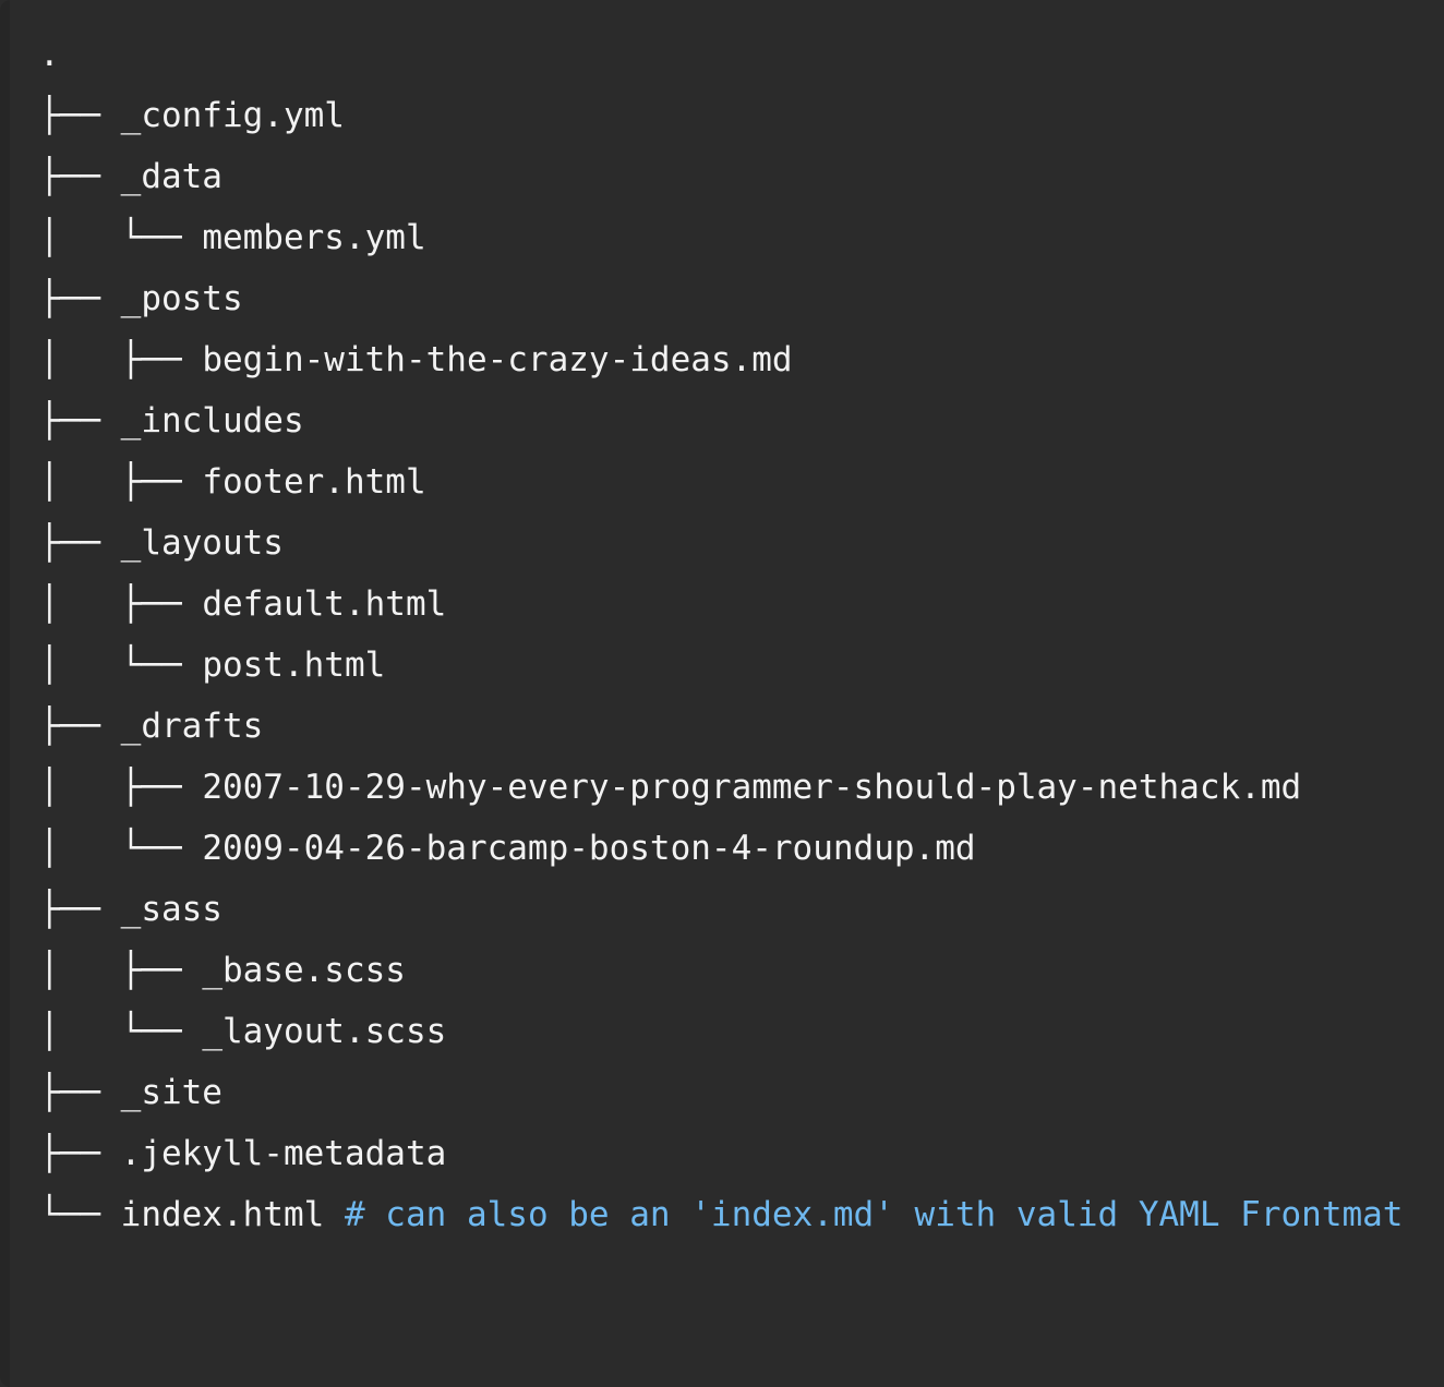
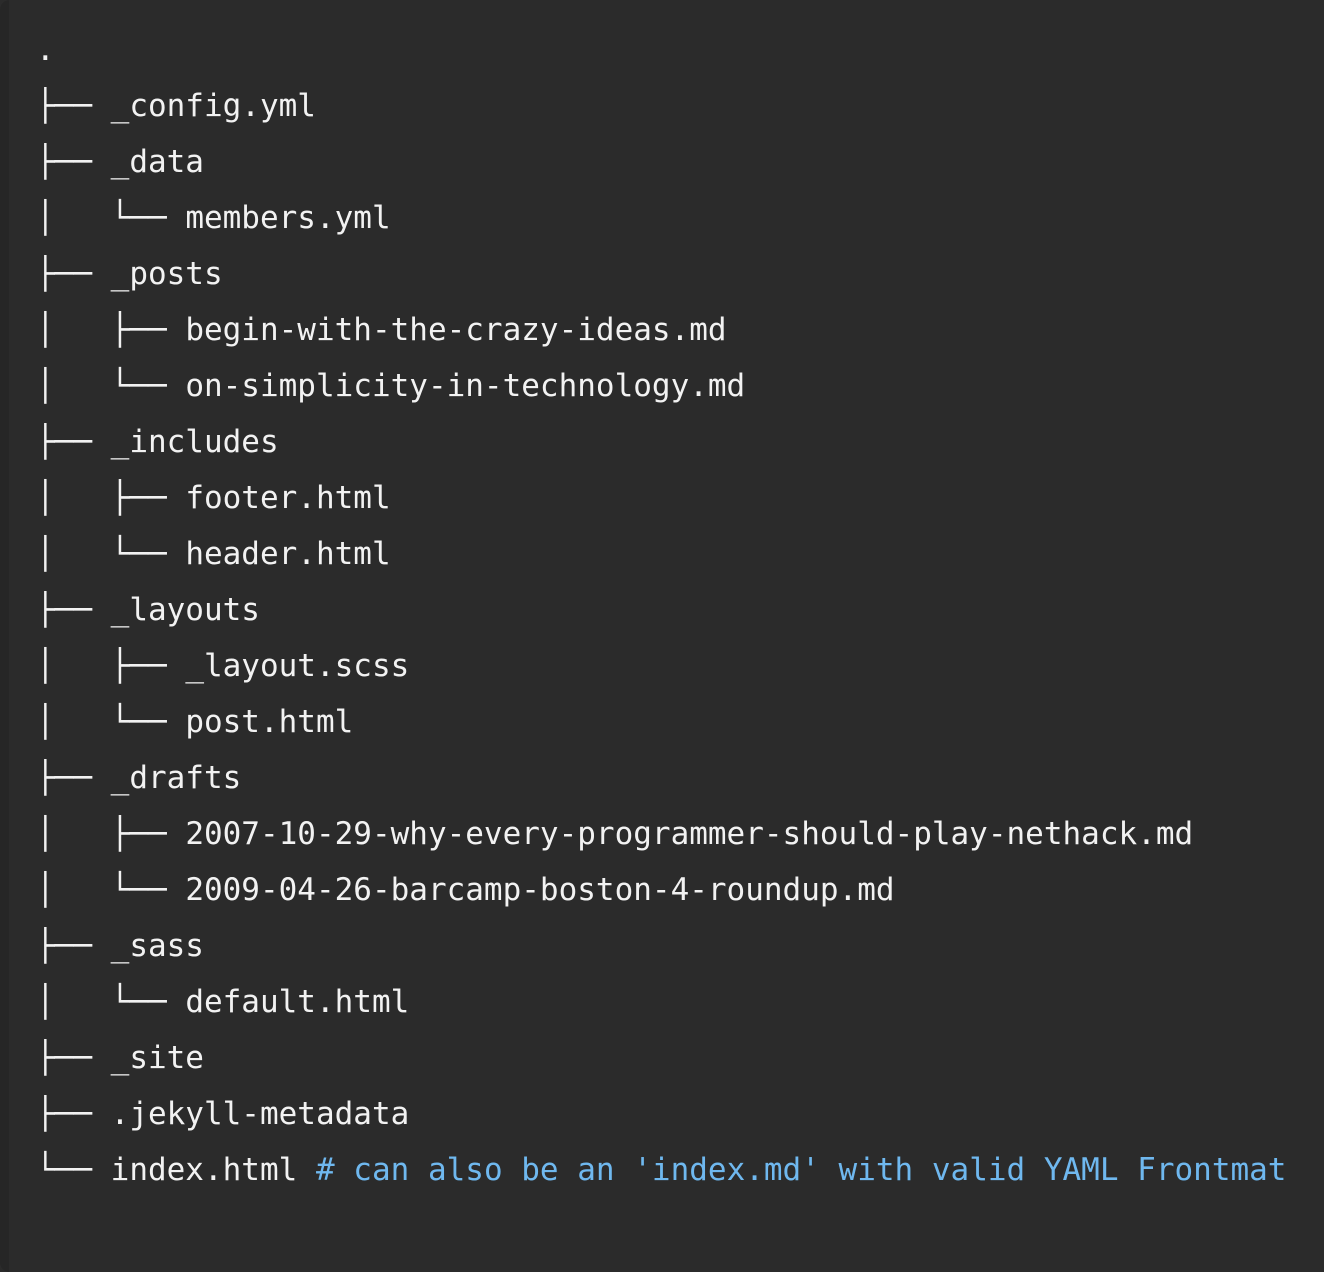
  .
  ├── _config.yml
  ├── _data
  │ └── members.yml
  ├── _posts
  │ ├── begin-with-the-crazy-ideas.md
+ │ └── on-simplicity-in-technology.md
  ├── _includes
  │ ├── footer.html
+ │ └── header.html
  ├── _layouts
- │ ├── default.html
+ │ ├── _layout.scss
  │ └── post.html
  ├── _drafts
  │ ├── 2007-10-29-why-every-programmer-should-play-nethack.md
  │ └── 2009-04-26-barcamp-boston-4-roundup.md
  ├── _sass
- │ ├── _base.scss
- │ └── _layout.scss
+ │ └── default.html
  ├── _site
  ├── .jekyll-metadata
  └── index.html # can also be an 'index.md' with valid YAML Frontmat
